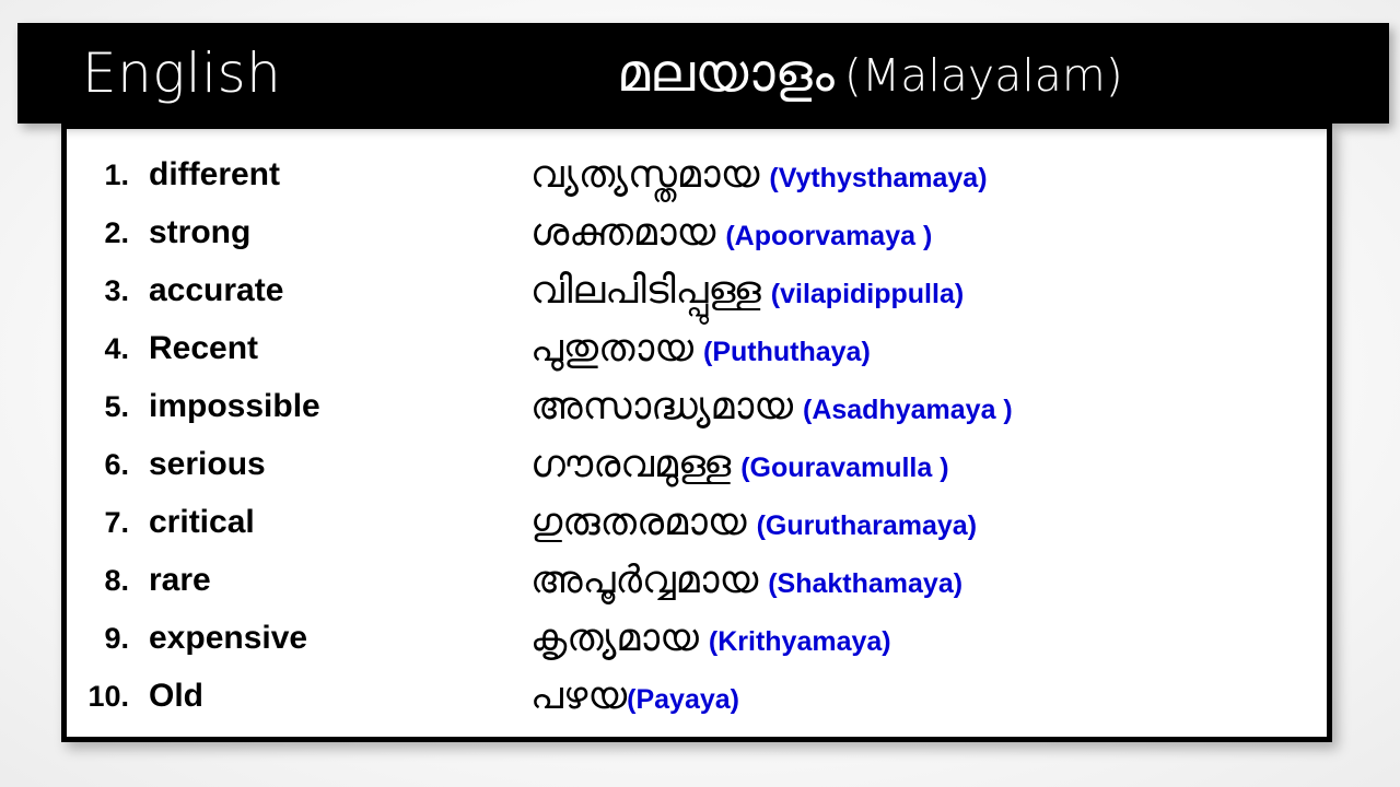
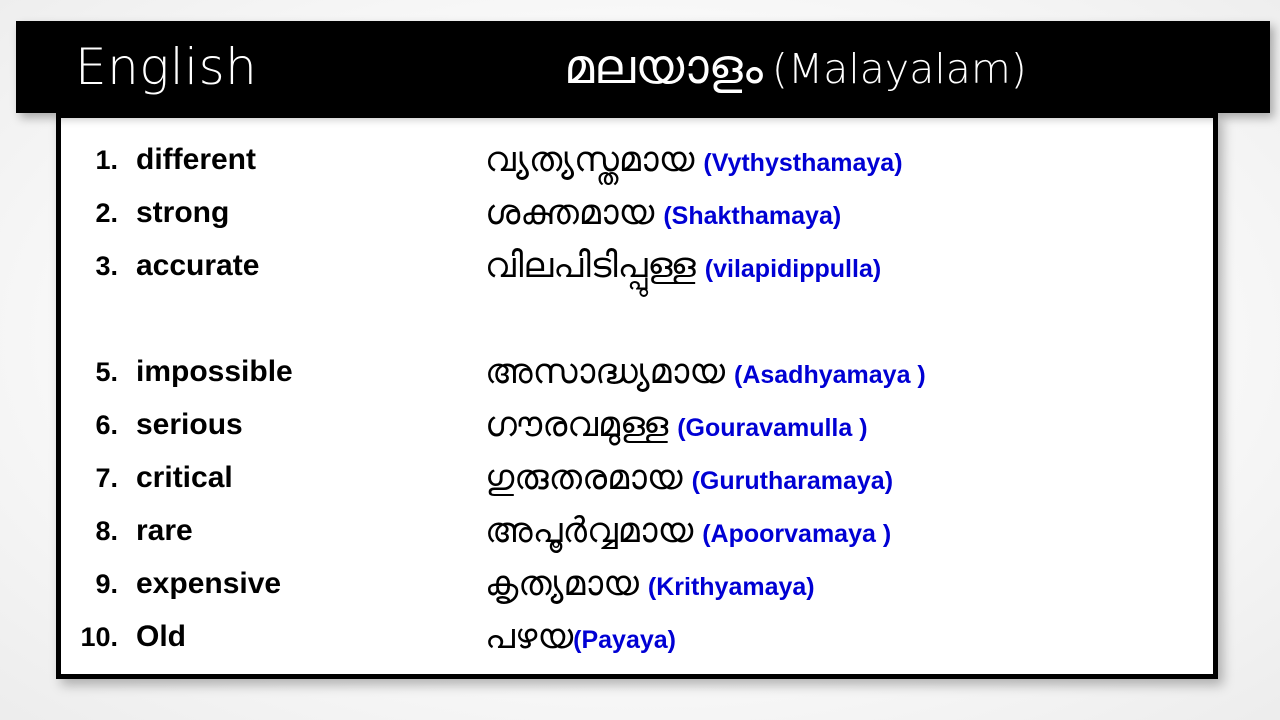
  English
  മലയാളം
  (Malayalam)
  1.
  different
  വ്യത്യസ്തമായ
  (Vythysthamaya)
  2.
  strong
  ശക്തമായ
- (Apoorvamaya )
+ (Shakthamaya)
  3.
  accurate
  വിലപിടിപ്പുള്ള
  (vilapidippulla)
- 4.
- Recent
- പുതുതായ
- (Puthuthaya)
  5.
  impossible
  അസാദ്ധ്യമായ
  (Asadhyamaya )
  6.
  serious
  ഗൗരവമുള്ള
  (Gouravamulla )
  7.
  critical
  ഗുരുതരമായ
  (Gurutharamaya)
  8.
  rare
  അപൂർവ്വമായ
- (Shakthamaya)
+ (Apoorvamaya )
  9.
  expensive
  കൃത്യമായ
  (Krithyamaya)
  10.
  Old
  പഴയ
  (Payaya)
